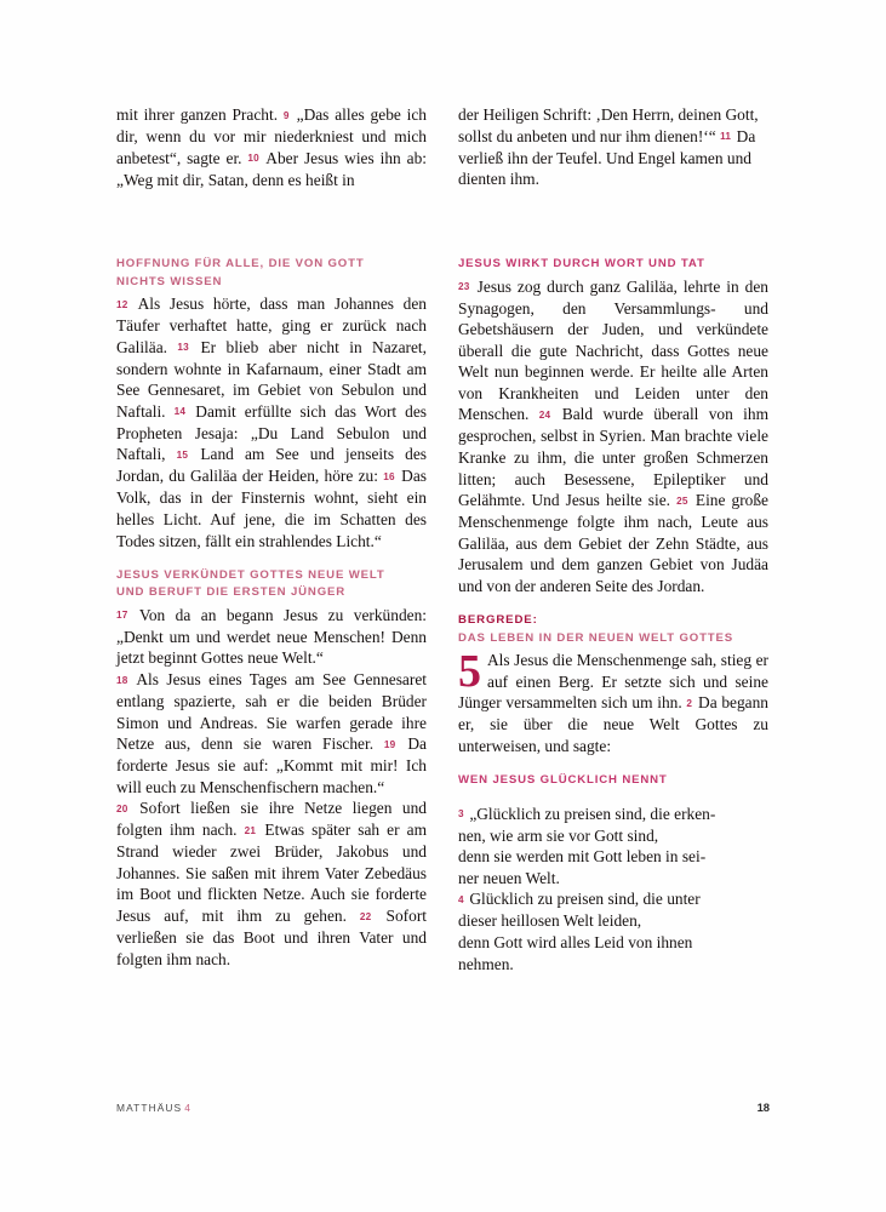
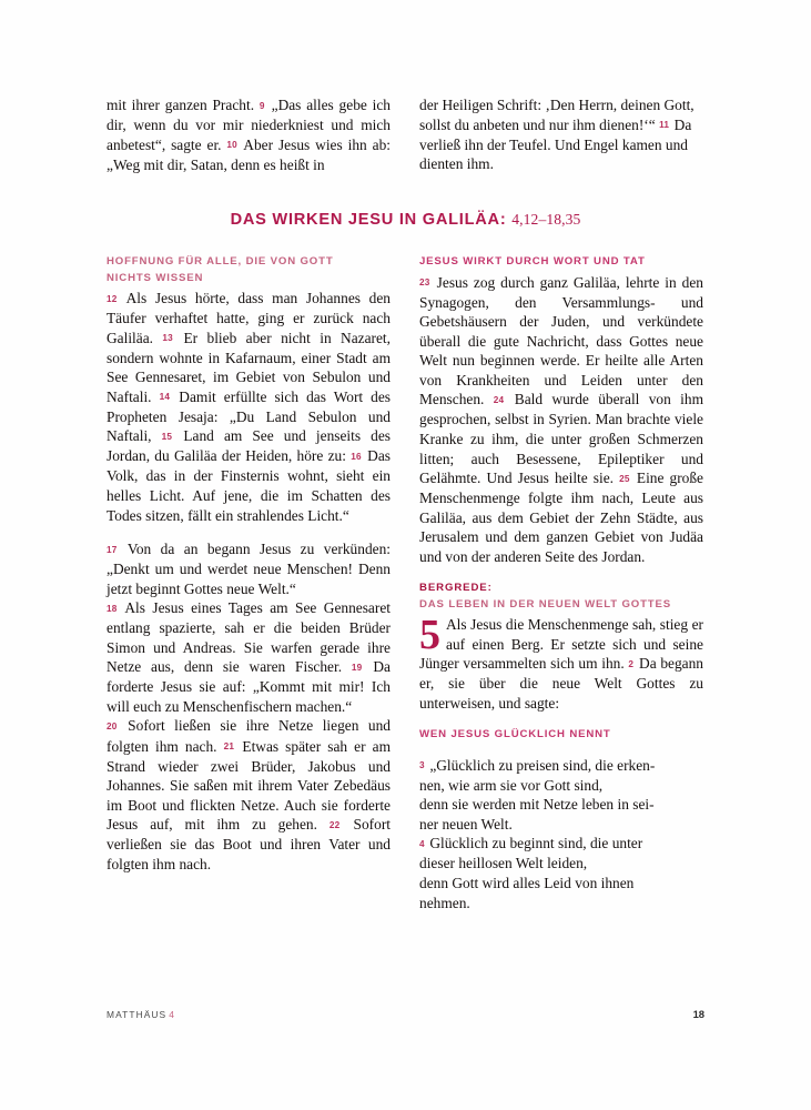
  mit ihrer ganzen Pracht. 9 „Das alles gebe ich dir, wenn du vor mir niederkniest und mich anbetest“, sagte er. 10 Aber Jesus wies ihn ab: „Weg mit dir, Satan, denn es heißt in
  der Heiligen Schrift: ‚Den Herrn, deinen Gott, sollst du anbeten und nur ihm dienen!‘“ 11 Da verließ ihn der Teufel. Und Engel kamen und dienten ihm.
+ DAS WIRKEN JESU IN GALILÄA: 4,12–18,35
  HOFFNUNG FÜR ALLE, DIE VON GOTT
  NICHTS WISSEN
  12 Als Jesus hörte, dass man Johannes den Täufer verhaftet hatte, ging er zurück nach Galiläa. 13 Er blieb aber nicht in Nazaret, sondern wohnte in Kafarnaum, einer Stadt am See Gennesaret, im Gebiet von Sebulon und Naftali. 14 Damit erfüllte sich das Wort des Propheten Jesaja: „Du Land Sebulon und Naftali, 15 Land am See und jenseits des Jordan, du Galiläa der Heiden, höre zu: 16 Das Volk, das in der Finsternis wohnt, sieht ein helles Licht. Auf jene, die im Schatten des Todes sitzen, fällt ein strahlendes Licht.“
- JESUS VERKÜNDET GOTTES NEUE WELT
- UND BERUFT DIE ERSTEN JÜNGER
  17 Von da an begann Jesus zu verkünden: „Denkt um und werdet neue Menschen! Denn jetzt beginnt Gottes neue Welt.“
  18 Als Jesus eines Tages am See Gennesaret entlang spazierte, sah er die beiden Brüder Simon und Andreas. Sie warfen gerade ihre Netze aus, denn sie waren Fischer. 19 Da forderte Jesus sie auf: „Kommt mit mir! Ich will euch zu Menschenfischern machen.“
  20 Sofort ließen sie ihre Netze liegen und folgten ihm nach. 21 Etwas später sah er am Strand wieder zwei Brüder, Jakobus und Johannes. Sie saßen mit ihrem Vater Zebedäus im Boot und flickten Netze. Auch sie forderte Jesus auf, mit ihm zu gehen. 22 Sofort verließen sie das Boot und ihren Vater und folgten ihm nach.
  JESUS WIRKT DURCH WORT UND TAT
  23 Jesus zog durch ganz Galiläa, lehrte in den Synagogen, den Versammlungs- und Gebetshäusern der Juden, und verkündete überall die gute Nachricht, dass Gottes neue Welt nun beginnen werde. Er heilte alle Arten von Krankheiten und Leiden unter den Menschen. 24 Bald wurde überall von ihm gesprochen, selbst in Syrien. Man brachte viele Kranke zu ihm, die unter großen Schmerzen litten; auch Besessene, Epileptiker und Gelähmte. Und Jesus heilte sie. 25 Eine große Menschenmenge folgte ihm nach, Leute aus Galiläa, aus dem Gebiet der Zehn Städte, aus Jerusalem und dem ganzen Gebiet von Judäa und von der anderen Seite des Jordan.
  BERGREDE:
  DAS LEBEN IN DER NEUEN WELT GOTTES
  5
  Als Jesus die Menschenmenge sah, stieg er auf einen Berg. Er setzte sich und seine Jünger versammelten sich um ihn. 2 Da begann er, sie über die neue Welt Gottes zu unterweisen, und sagte:
  WEN JESUS GLÜCKLICH NENNT
  3 „Glücklich zu preisen sind, die erken-
  nen, wie arm sie vor Gott sind,
- denn sie werden mit Gott leben in sei-
+ denn sie werden mit Netze leben in sei-
  ner neuen Welt.
- 4 Glücklich zu preisen sind, die unter
+ 4 Glücklich zu beginnt sind, die unter
  dieser heillosen Welt leiden,
  denn Gott wird alles Leid von ihnen
  nehmen.
  MATTHÄUS 4
  18
